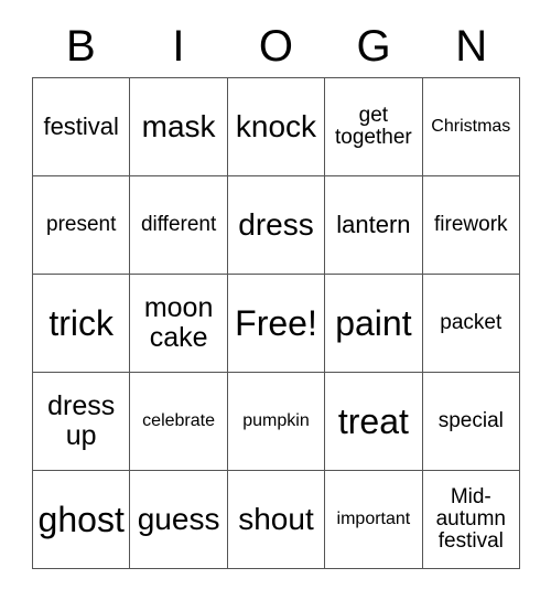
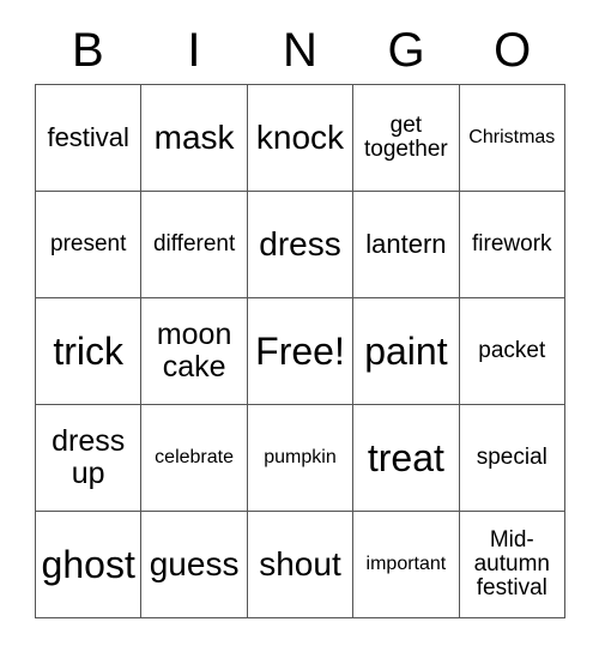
  B
  I
- O
+ N
  G
- N
+ O
  festival
  mask
  knock
  get together
  Christmas
  present
  different
  dress
  lantern
  firework
  trick
  moon cake
  Free!
  paint
  packet
  dress up
  celebrate
  pumpkin
  treat
  special
  ghost
  guess
  shout
  important
  Mid-autumn festival
